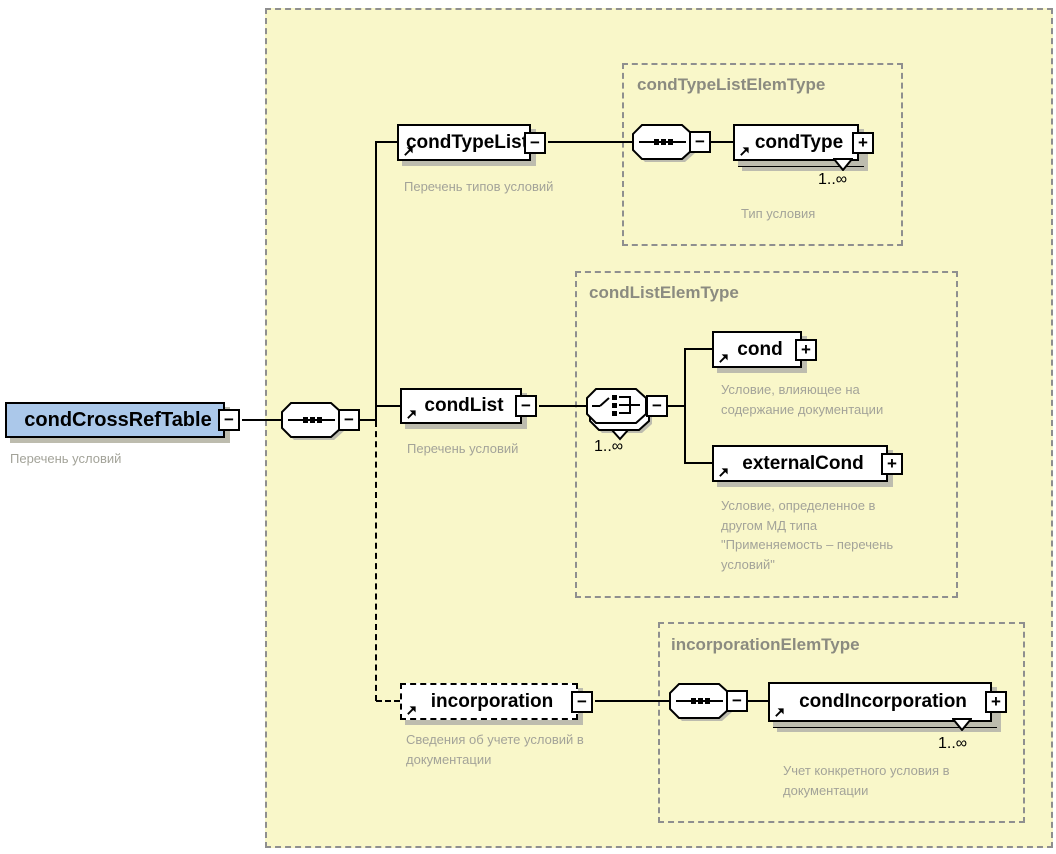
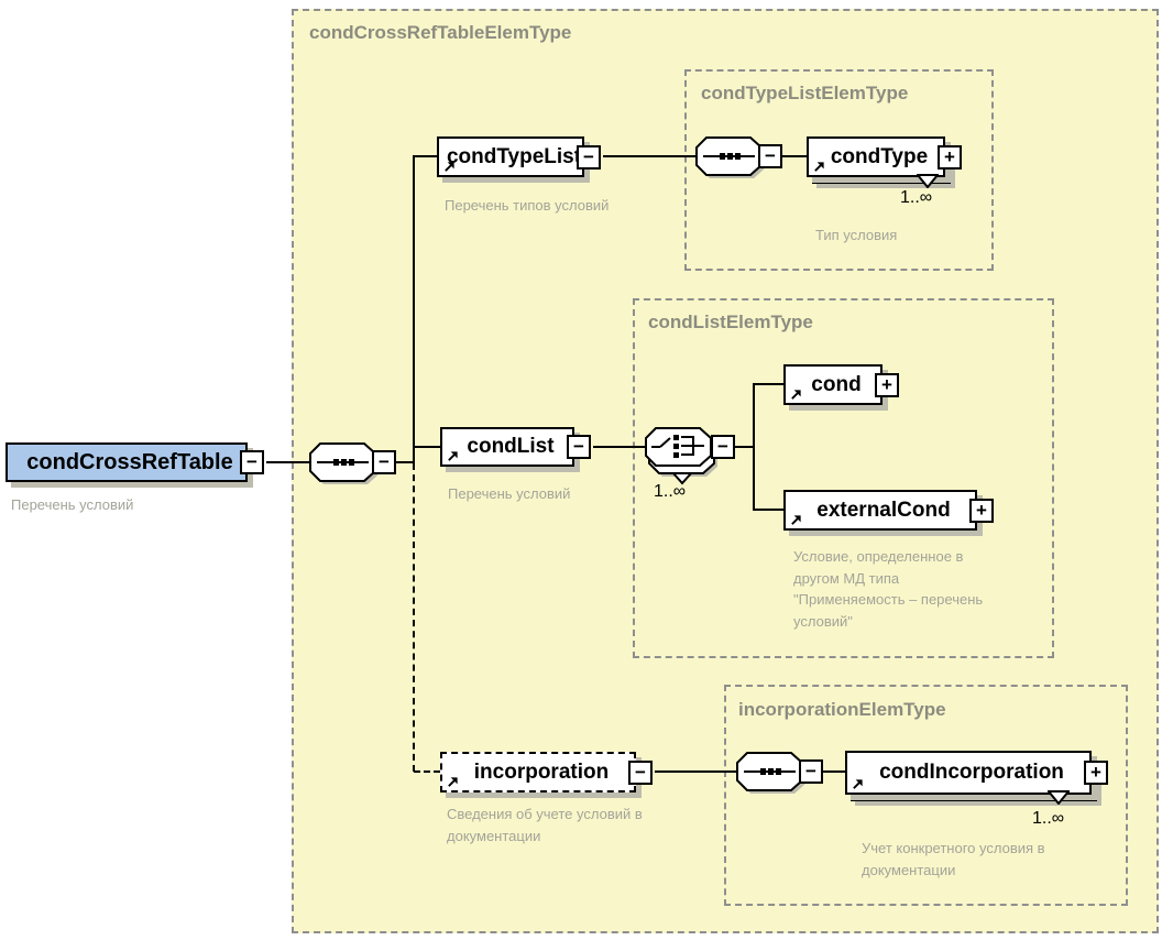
+ condCrossRefTableElemType
  condTypeListElemType
  condListElemType
  incorporationElemType
  −
  −
  −
  1..∞
  −
  condCrossRefTable
  −
  Перечень условий
  condTypeLis
  −
  Перечень типов условий
  condType
  +
  1..∞
  Тип условия
  condList
  −
  Перечень условий
  cond
  +
- Условие, влияющее на
- содержание документации
  externalCond
  +
  Условие, определенное в
  другом МД типа
  "Применяемость – перечень
  условий"
  incorporation
  −
  Сведения об учете условий в
  документации
  condIncorporation
  +
  1..∞
  Учет конкретного условия в
  документации
